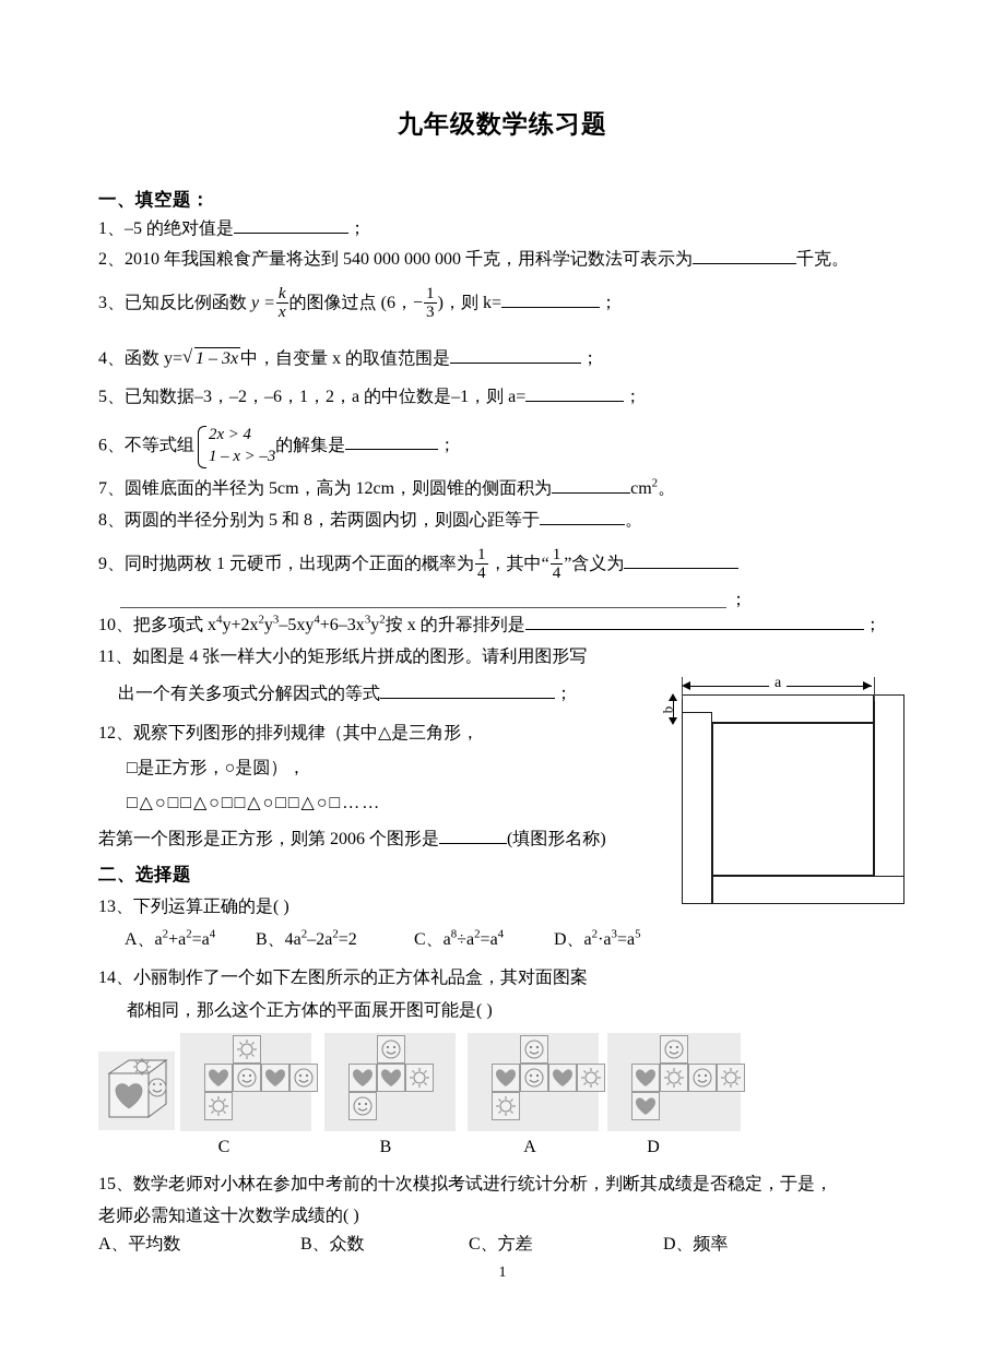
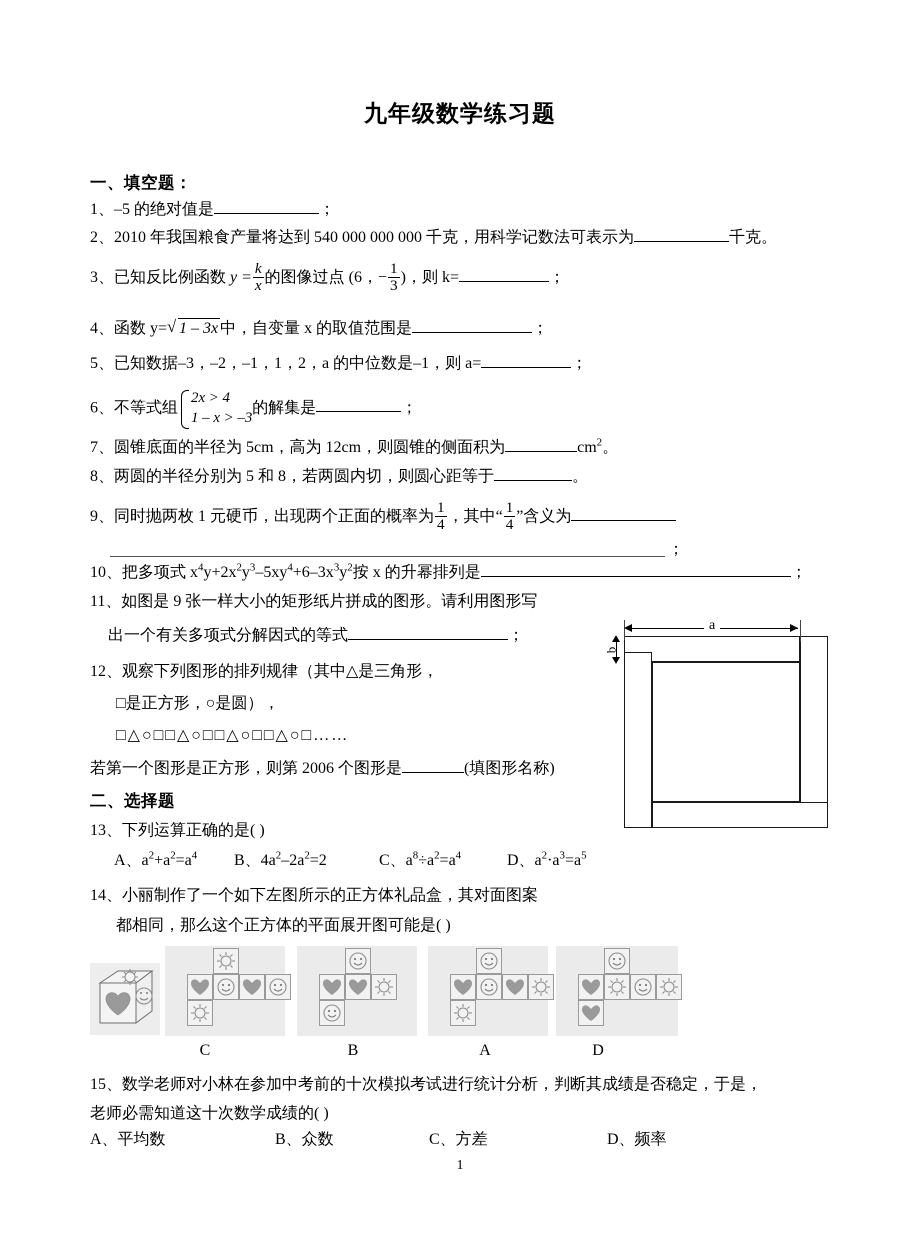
  九年级数学练习题
  一、填空题：
  1、–5 的绝对值是 ；
  2、2010 年我国粮食产量将达到 540 000 000 000 千克，用科学记数法可表示为 千克。
  3、已知反比例函数 y =
  k
  x
  的图像过点 (6，−
  1
  3
  )，则 k= ；
  4、函数 y= 1 – 3x中，自变量 x 的取值范围是 ；
- 5、已知数据–3，–2，–6，1，2，a 的中位数是–1，则 a= ；
+ 5、已知数据–3，–2，–1，1，2，a 的中位数是–1，则 a= ；
  6、不等式组
  2x > 4
  1 – x > –3
  的解集是 ；
  7、圆锥底面的半径为 5cm，高为 12cm，则圆锥的侧面积为 cm2。
  8、两圆的半径分别为 5 和 8，若两圆内切，则圆心距等于 。
  9、同时抛两枚 1 元硬币，出现两个正面的概率为
  1
  4
  ，其中“
  1
  4
  ”含义为
  ；
  10、把多项式 x4y+2x2y3–5xy4+6–3x3y2按 x 的升幂排列是 ；
- 11、如图是 4 张一样大小的矩形纸片拼成的图形。请利用图形写
+ 11、如图是 9 张一样大小的矩形纸片拼成的图形。请利用图形写
  出一个有关多项式分解因式的等式 ；
  a
  12、观察下列图形的排列规律（其中△是三角形，
  □是正方形，○是圆），
  □△○□□△○□□△○□□△○□……
  若第一个图形是正方形，则第 2006 个图形是 (填图形名称)
  二、选择题
  13、下列运算正确的是( )
  A、a2+a2=a4 B、4a2–2a2=2 C、a8÷a2=a4 D、a2·a3=a5
  14、小丽制作了一个如下左图所示的正方体礼品盒，其对面图案
  都相同，那么这个正方体的平面展开图可能是( )
  C
  B
  A
  D
  15、数学老师对小林在参加中考前的十次模拟考试进行统计分析，判断其成绩是否稳定，于是，
  老师必需知道这十次数学成绩的( )
  A、平均数 B、众数 C、方差 D、频率
  1
